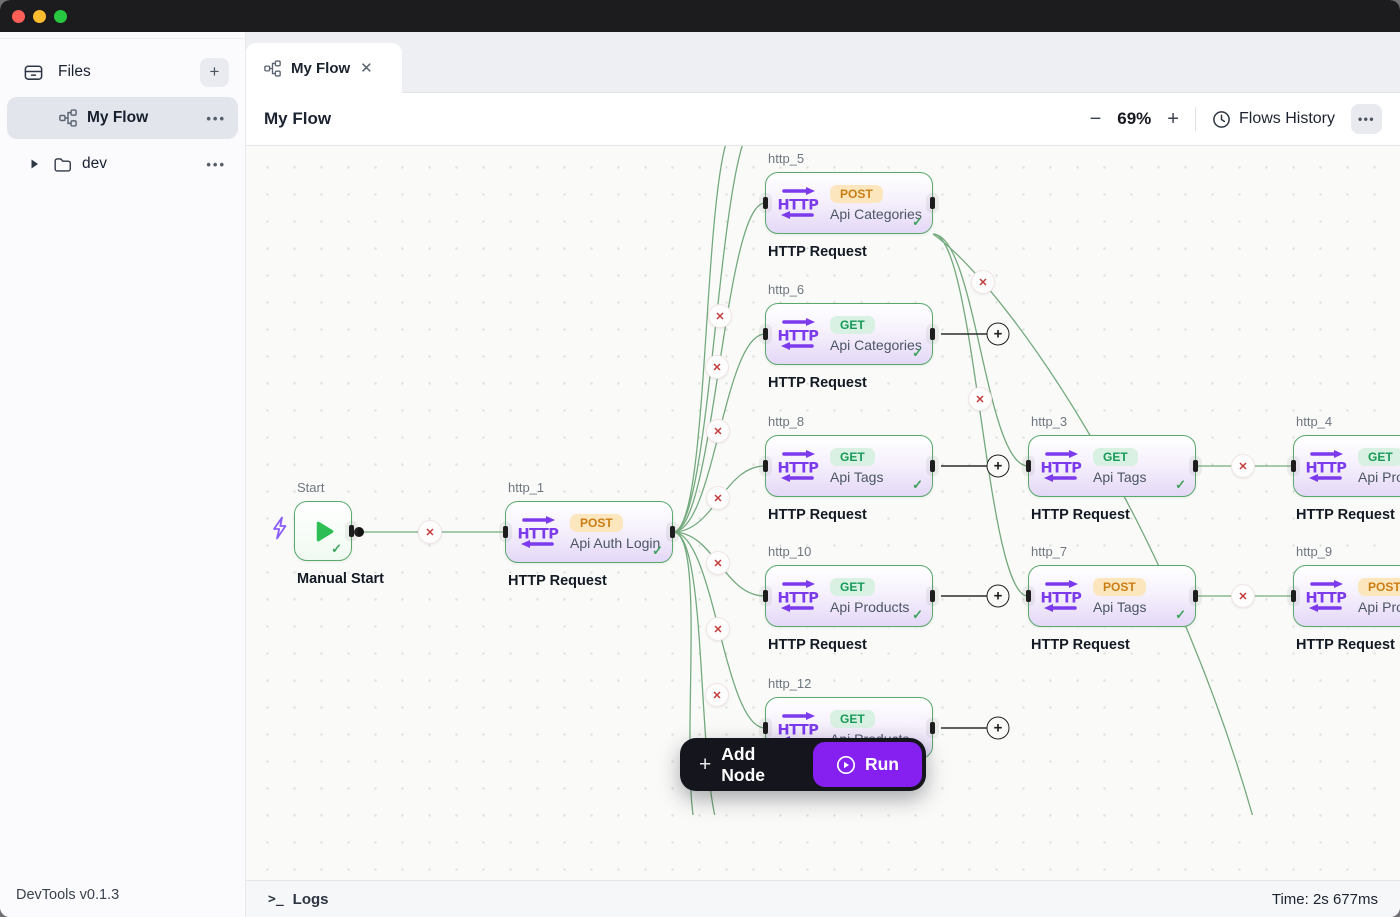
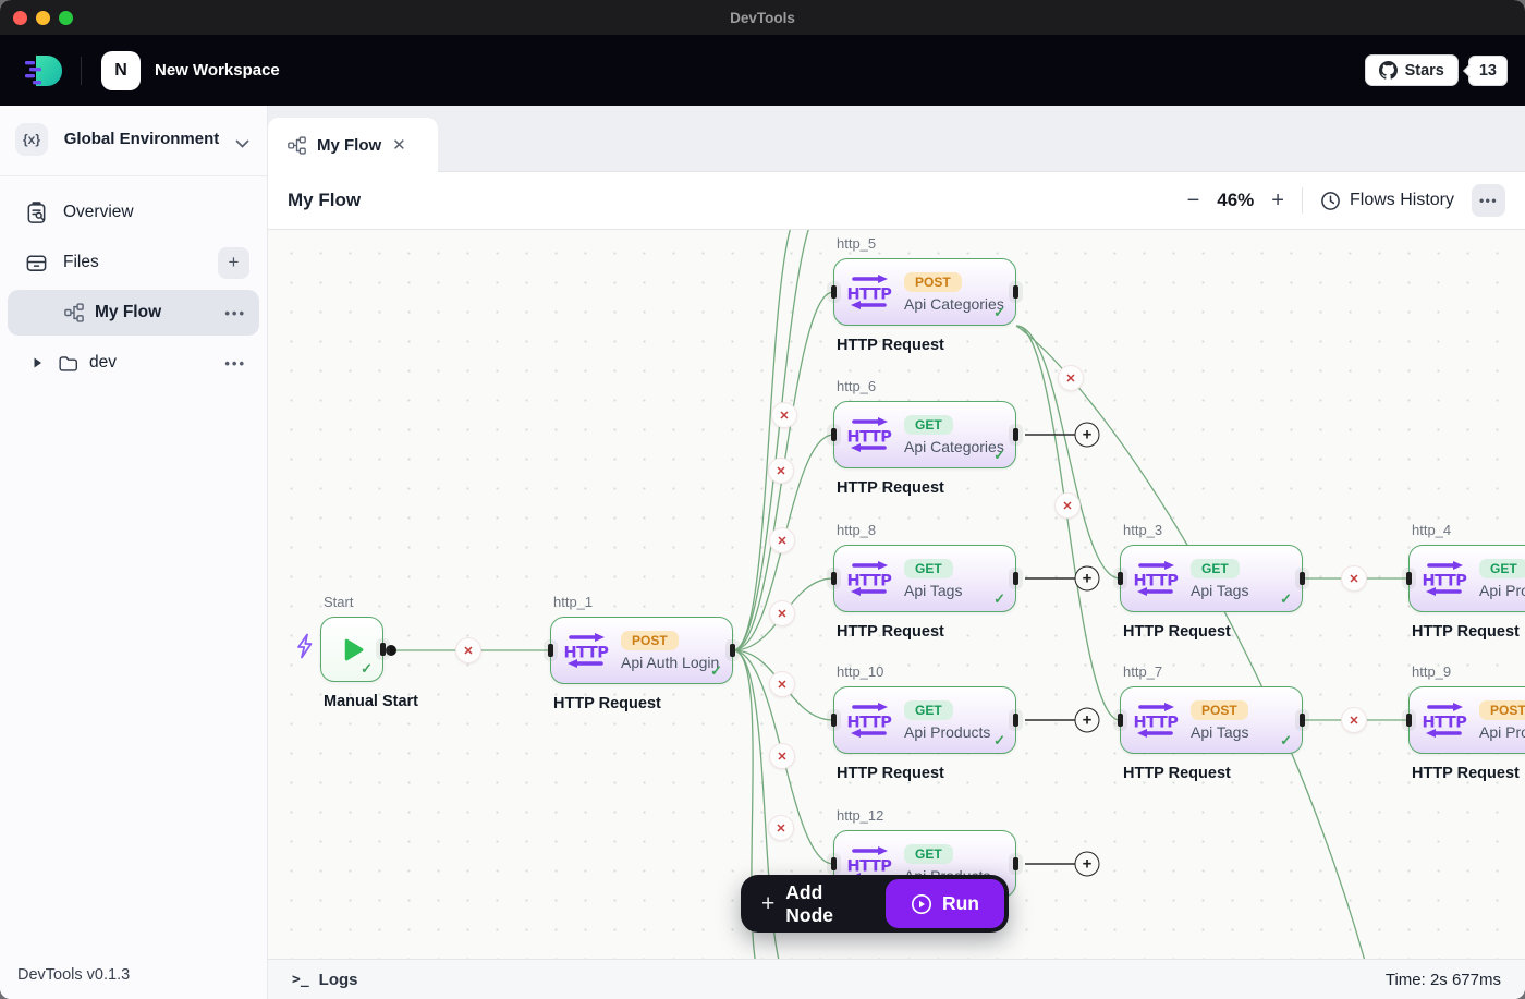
+ DevTools
+ N
+ New Workspace
+ Stars
+ 13
+ {x}
+ Global Environment
+ Overview
  Files
  +
  My Flow
  •••
  dev
  •••
  DevTools v0.1.3
  My Flow
  ✕
  My Flow
  −
- 69%
+ 46%
  +
  Flows History
  •••
  +
  Add Node
  Run
  Start
  ✓
  Manual Start
  http_1
  HTTP
  POST
  Api Auth Login
  ✓
  HTTP Request
  http_5
  HTTP
  POST
  Api Categories
  ✓
  HTTP Request
  http_6
  HTTP
  GET
  Api Categories
  ✓
  HTTP Request
  http_8
  HTTP
  GET
  Api Tags
  ✓
  HTTP Request
  http_10
  HTTP
  GET
  Api Products
  ✓
  HTTP Request
  http_12
  HTTP
  GET
  http_3
  HTTP
  GET
  Api Tags
  ✓
  HTTP Request
  http_7
  HTTP
  POST
  Api Tags
  ✓
  HTTP Request
  http_4
  HTTP
  GET
  HTTP Request
  http_9
  HTTP
  POST
  HTTP Request
  ✕
  ✕
  ✕
  ✕
  ✕
  ✕
  ✕
  ✕
  ✕
  ✕
  ✕
  ✕
  +
  +
  +
  +
  >_
  Logs
  Time: 2s 677ms
